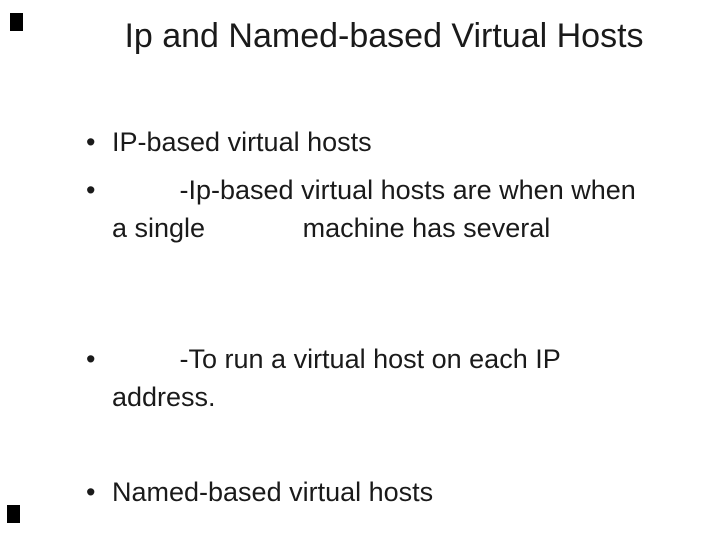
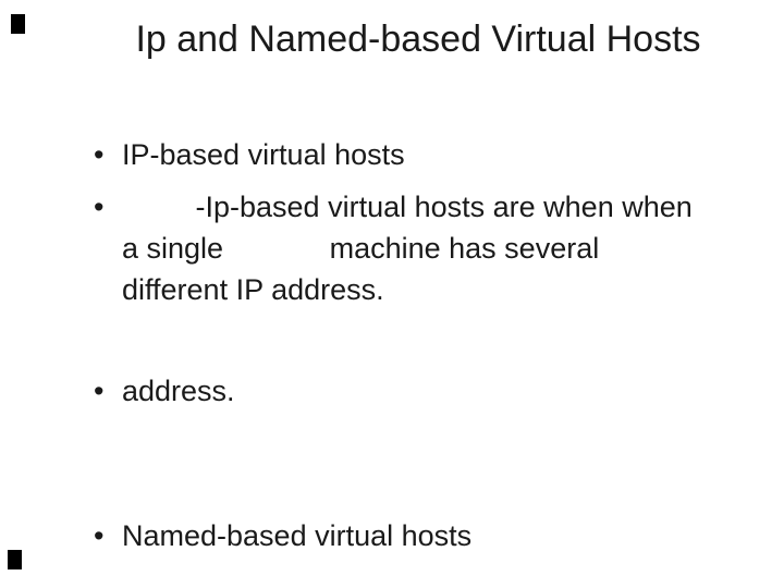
  Ip and Named-based Virtual Hosts
  •
  IP-based virtual hosts
  •
  -Ip-based virtual hosts are when when
  a single machine has several
+ different IP address.
  •
- -To run a virtual host on each IP
  address.
  •
  Named-based virtual hosts
